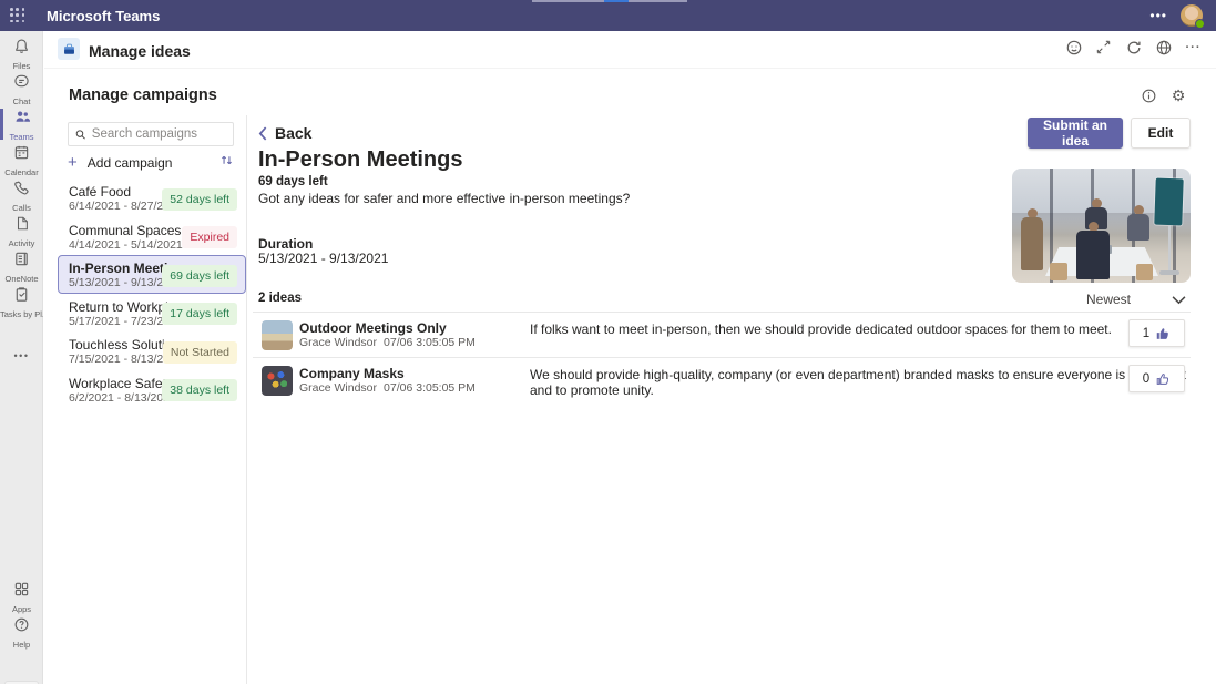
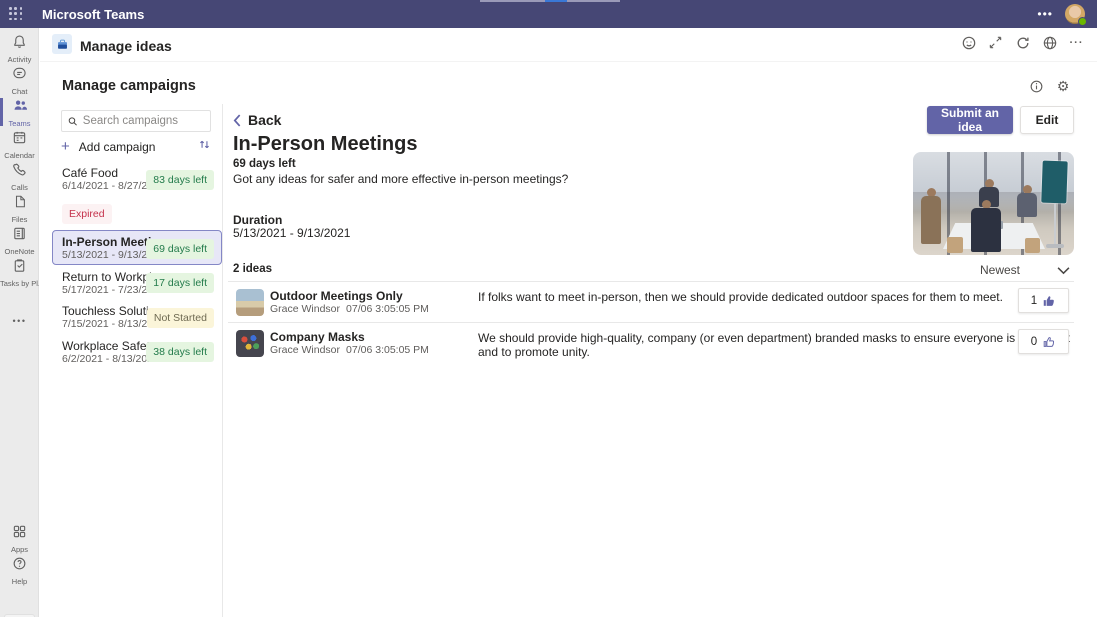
  Microsoft Teams
  •••
- Files
+ Activity
  Chat
  Teams
  Calendar
  Calls
- Activity
+ Files
  OneNote
  Tasks by Pl.
  •••
  Apps
  Help
  Manage ideas
  ···
  Manage campaigns
  ⚙
  Search campaigns
  +
  Add campaign
  Café Food
  6/14/2021 - 8/27/2
- 52 days left
+ 83 days left
- Communal Spaces
- 4/14/2021 - 5/14/2021
  Expired
  In-Person Mee
  5/13/2021 - 9/13/2
  69 days left
  Return to Work
  5/17/2021 - 7/23/2
  17 days left
  Touchless Solut
  7/15/2021 - 8/13/2
  Not Started
  Workplace Safe
  6/2/2021 - 8/13/20
  38 days left
  Back
  Submit an idea
  Edit
  In-Person Meetings
  69 days left
  Got any ideas for safer and more effective in-person meetings?
  Duration
  5/13/2021 - 9/13/2021
  2 ideas
  Newest
  Outdoor Meetings Only
  Grace Windsor 07/06 3:05:05 PM
  If folks want to meet in-person, then we should provide dedicated outdoor spaces for them to meet.
  1
  Company Masks
  Grace Windsor 07/06 3:05:05 PM
  We should provide high-quality, company (or even department) branded masks to ensure everyone is and to promote unity.
  0
